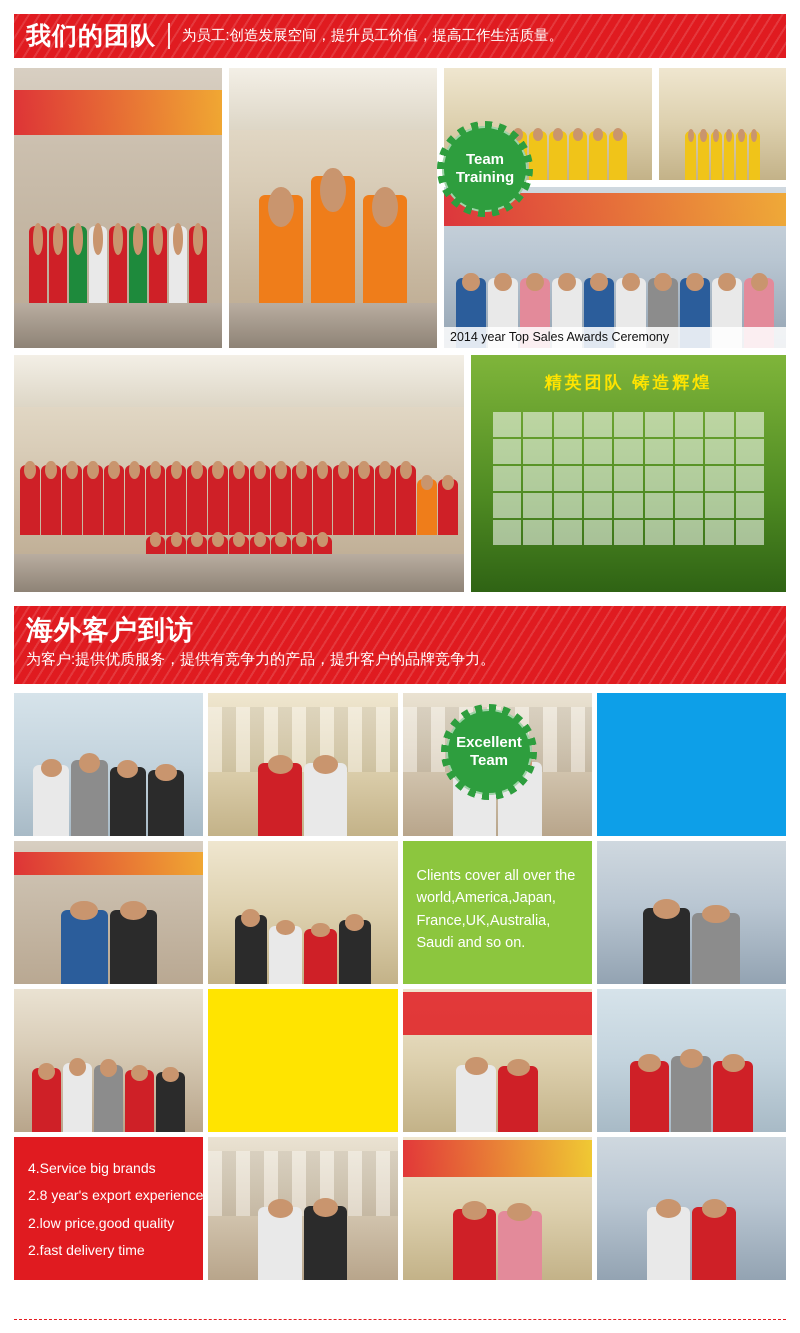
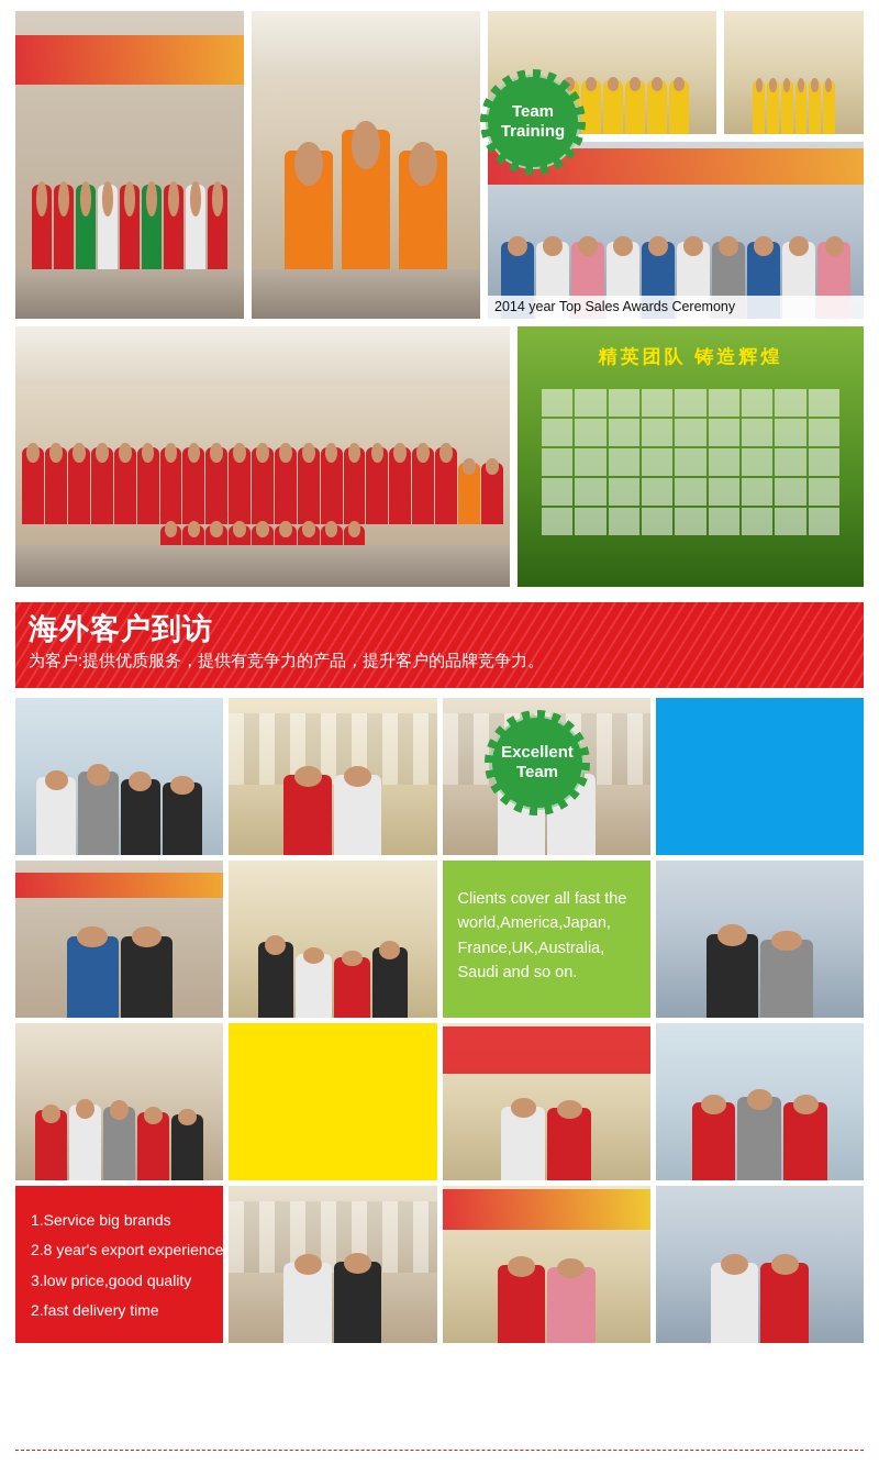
- 我们的团队
- 为员工:创造发展空间，提升员工价值，提高工作生活质量。
  2014 year Top Sales Awards Ceremony
  Team Training
  精英团队 铸造辉煌
  Excellent Team
  海外客户到访
  为客户:提供优质服务，提供有竞争力的产品，提升客户的品牌竞争力。
- Clients cover all over the world,America,Japan, France,UK,Australia, Saudi and so on.
+ Clients cover all fast the world,America,Japan, France,UK,Australia, Saudi and so on.
- 4.Service big brands
+ 1.Service big brands
  2.8 year's export experience
- 2.low price,good quality
+ 3.low price,good quality
  2.fast delivery time
